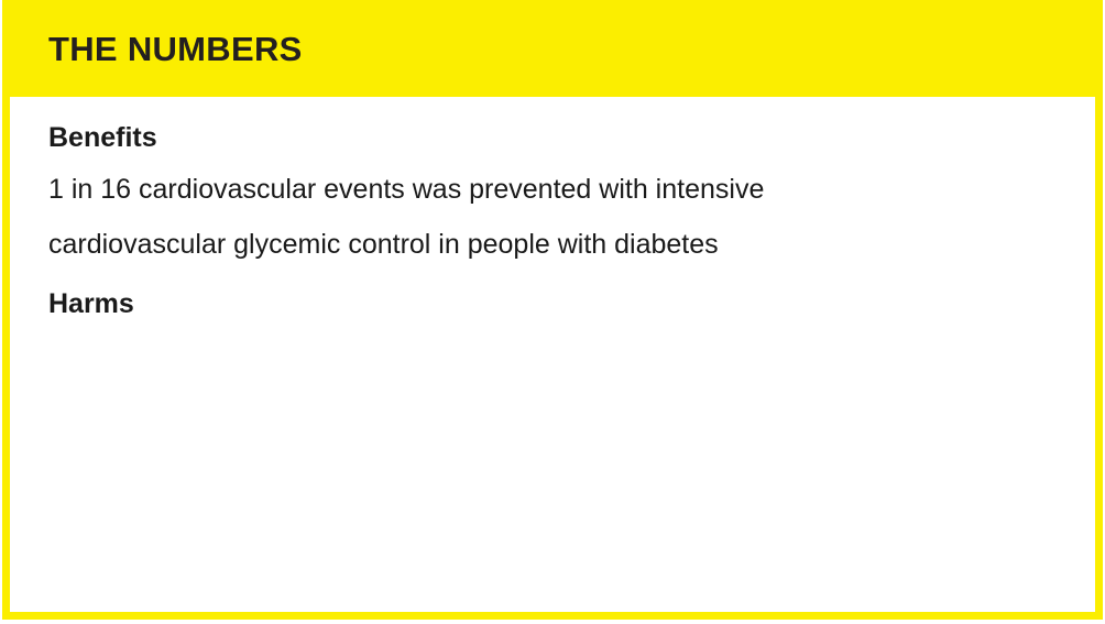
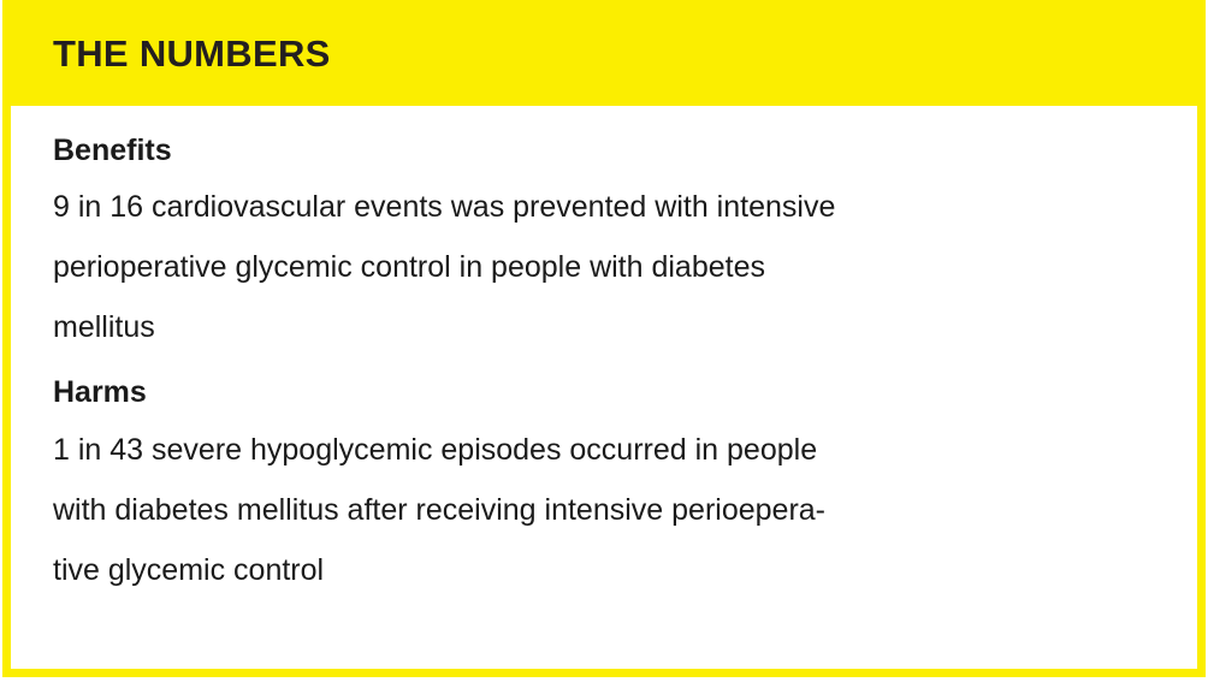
  THE NUMBERS
  Benefits
- 1 in 16 cardiovascular events was prevented with intensive
+ 9 in 16 cardiovascular events was prevented with intensive
- cardiovascular glycemic control in people with diabetes
+ perioperative glycemic control in people with diabetes
+ mellitus
  Harms
+ 1 in 43 severe hypoglycemic episodes occurred in people
+ with diabetes mellitus after receiving intensive perioepera-
+ tive glycemic control
